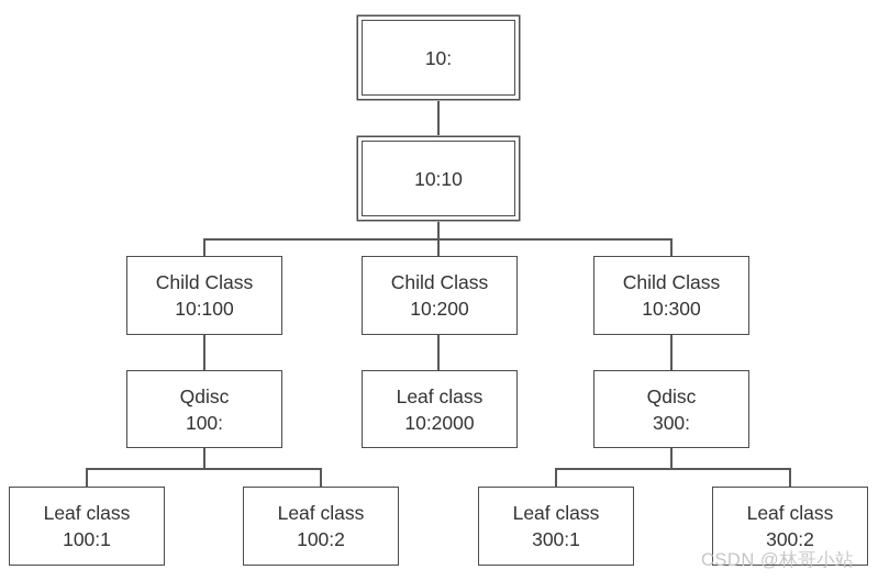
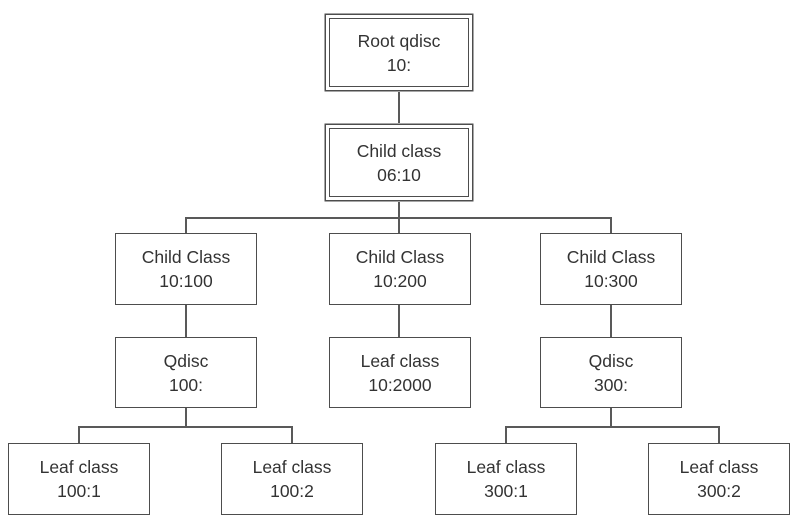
+ Root qdisc
  10:
+ Child class
- 10:10
+ 06:10
  Child Class
  10:100
  Child Class
  10:200
  Child Class
  10:300
  Qdisc
  100:
  Leaf class
  10:2000
  Qdisc
  300:
  Leaf class
  100:1
  Leaf class
  100:2
  Leaf class
  300:1
  Leaf class
  300:2
- CSDN @林哥小站
